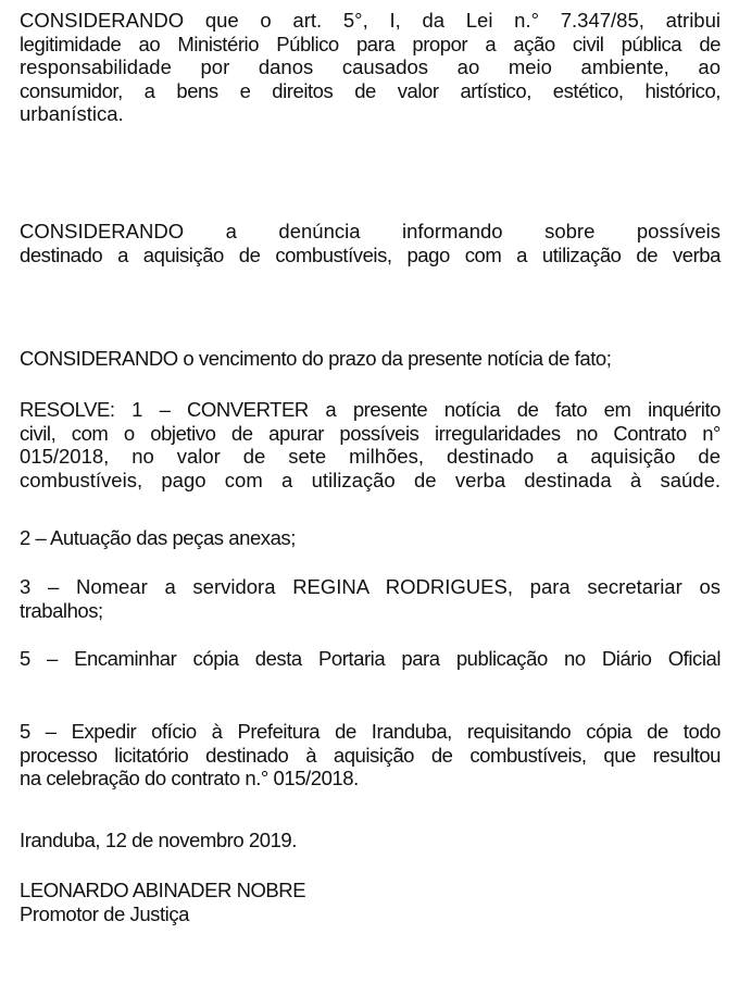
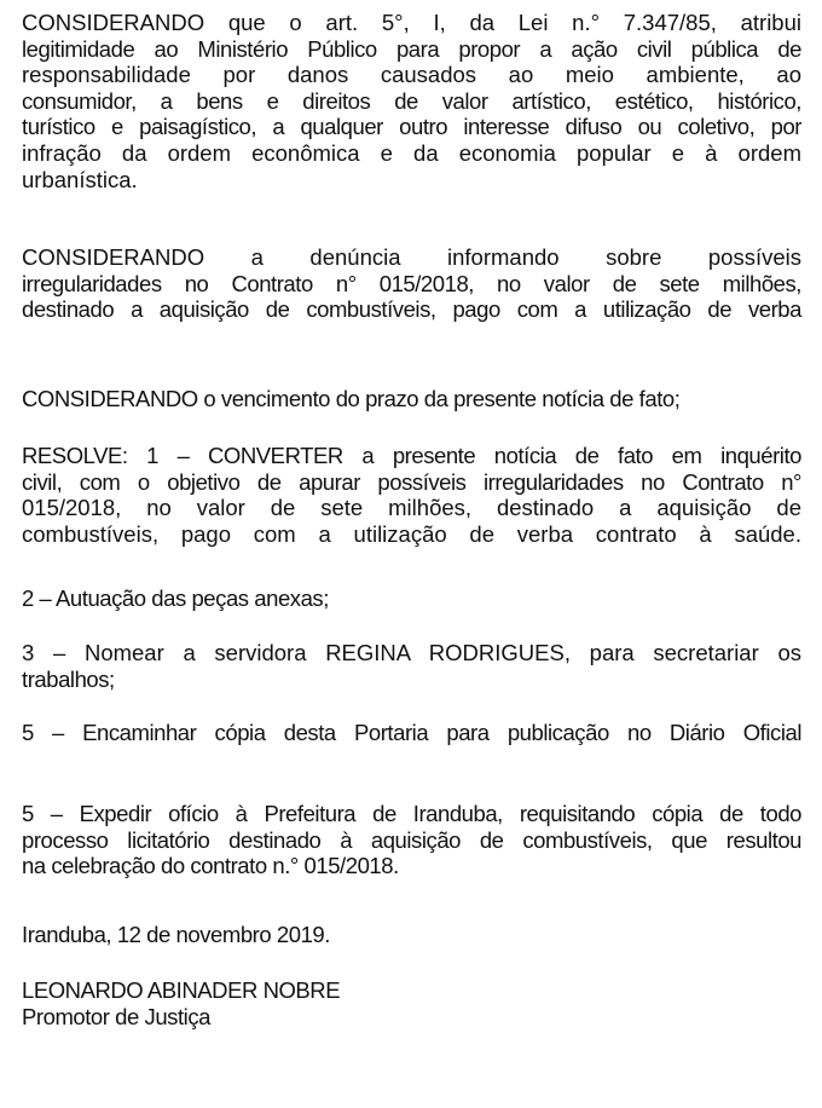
  CONSIDERANDO que o art. 5°, I, da Lei n.° 7.347/85, atribui
  legitimidade ao Ministério Público para propor a ação civil pública de
  responsabilidade por danos causados ao meio ambiente, ao
  consumidor, a bens e direitos de valor artístico, estético, histórico,
+ turístico e paisagístico, a qualquer outro interesse difuso ou coletivo, por
+ infração da ordem econômica e da economia popular e à ordem
  urbanística.
  CONSIDERANDO a denúncia informando sobre possíveis
+ irregularidades no Contrato n° 015/2018, no valor de sete milhões,
  destinado a aquisição de combustíveis, pago com a utilização de verba
  CONSIDERANDO o vencimento do prazo da presente notícia de fato;
  RESOLVE: 1 – CONVERTER a presente notícia de fato em inquérito
  civil, com o objetivo de apurar possíveis irregularidades no Contrato n°
  015/2018, no valor de sete milhões, destinado a aquisição de
- combustíveis, pago com a utilização de verba destinada à saúde.
+ combustíveis, pago com a utilização de verba contrato à saúde.
  2 – Autuação das peças anexas;
  3 – Nomear a servidora REGINA RODRIGUES, para secretariar os
  trabalhos;
  5 – Encaminhar cópia desta Portaria para publicação no Diário Oficial
  5 – Expedir ofício à Prefeitura de Iranduba, requisitando cópia de todo
  processo licitatório destinado à aquisição de combustíveis, que resultou
  na celebração do contrato n.° 015/2018.
  Iranduba, 12 de novembro 2019.
  LEONARDO ABINADER NOBRE
  Promotor de Justiça
